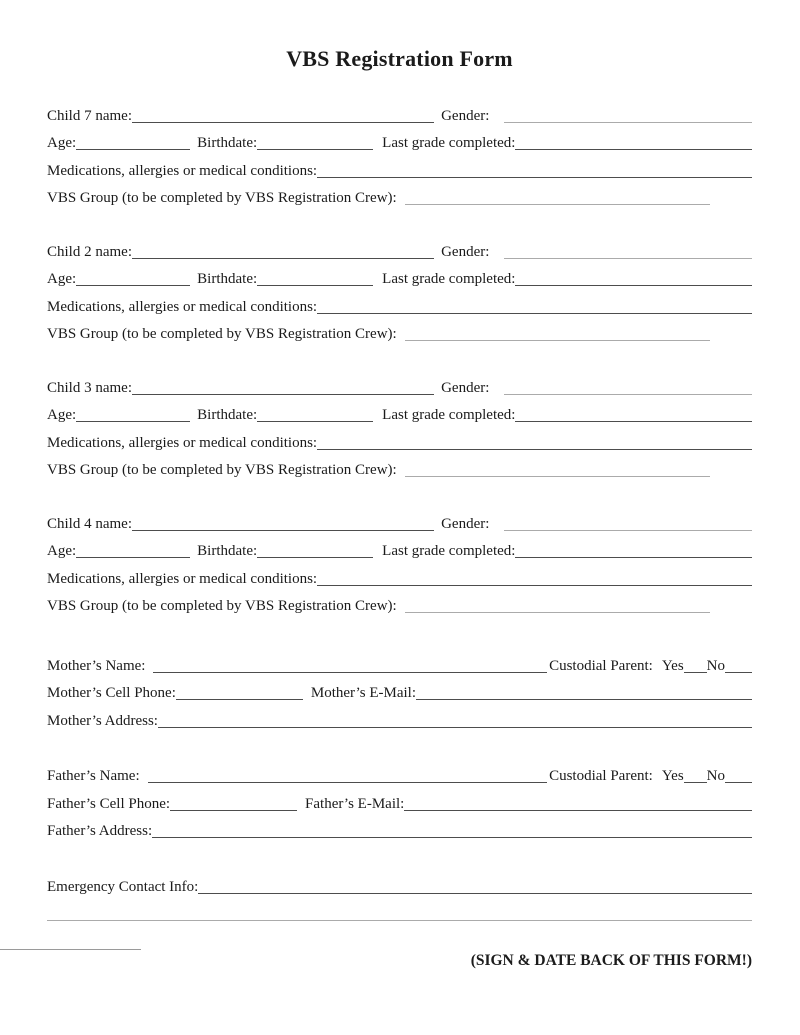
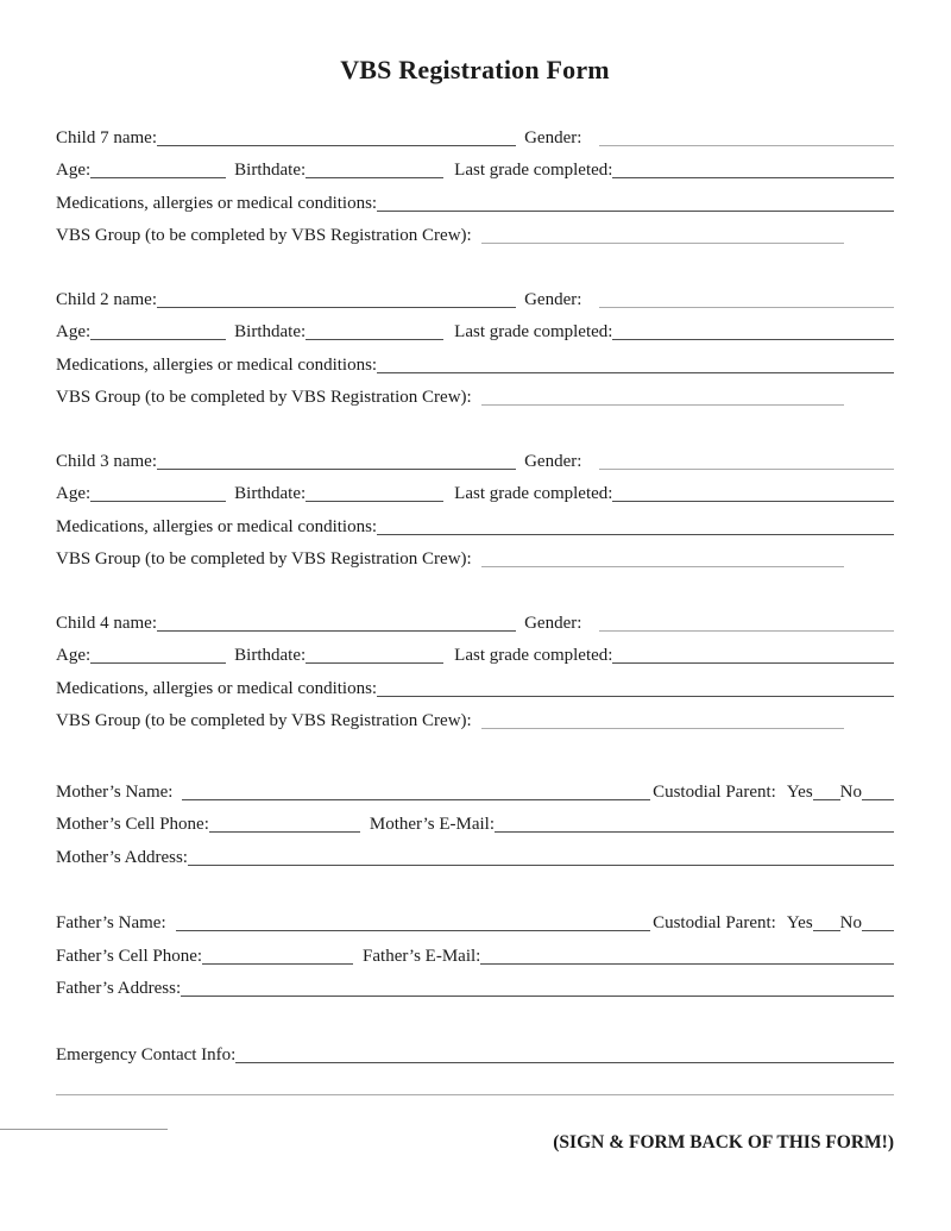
  VBS Registration Form
  Child 7 name:
  Gender:
  Age:
  Birthdate:
  Last grade completed:
  Medications, allergies or medical conditions:
  VBS Group (to be completed by VBS Registration Crew):
  Child 2 name:
  Gender:
  Age:
  Birthdate:
  Last grade completed:
  Medications, allergies or medical conditions:
  VBS Group (to be completed by VBS Registration Crew):
  Child 3 name:
  Gender:
  Age:
  Birthdate:
  Last grade completed:
  Medications, allergies or medical conditions:
  VBS Group (to be completed by VBS Registration Crew):
  Child 4 name:
  Gender:
  Age:
  Birthdate:
  Last grade completed:
  Medications, allergies or medical conditions:
  VBS Group (to be completed by VBS Registration Crew):
  Mother’s Name:
  Custodial Parent:
  Yes
  No
  Mother’s Cell Phone:
  Mother’s E-Mail:
  Mother’s Address:
  Father’s Name:
  Custodial Parent:
  Yes
  No
  Father’s Cell Phone:
  Father’s E-Mail:
  Father’s Address:
  Emergency Contact Info:
- (SIGN & DATE BACK OF THIS FORM!)
+ (SIGN & FORM BACK OF THIS FORM!)
